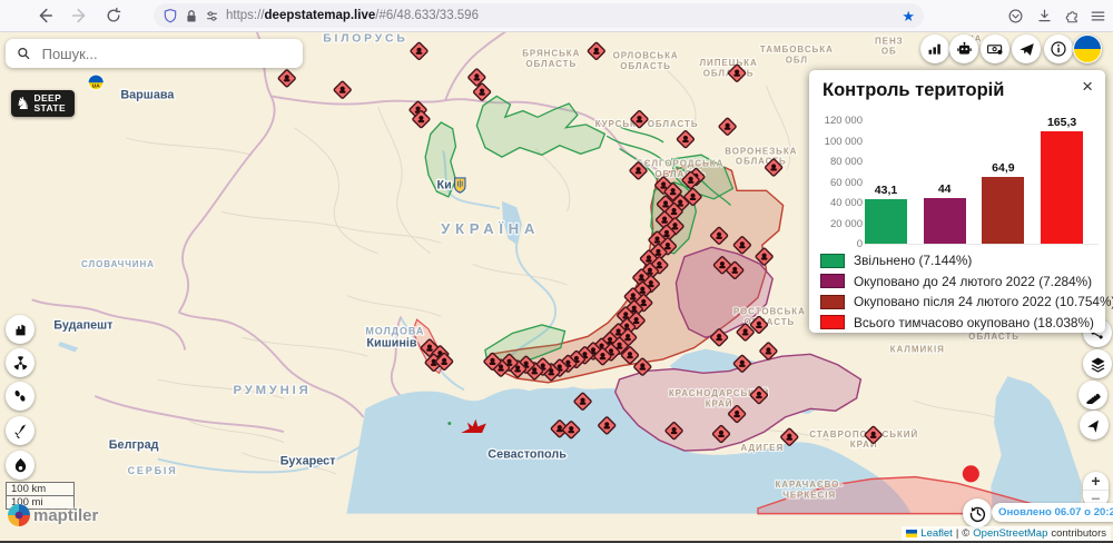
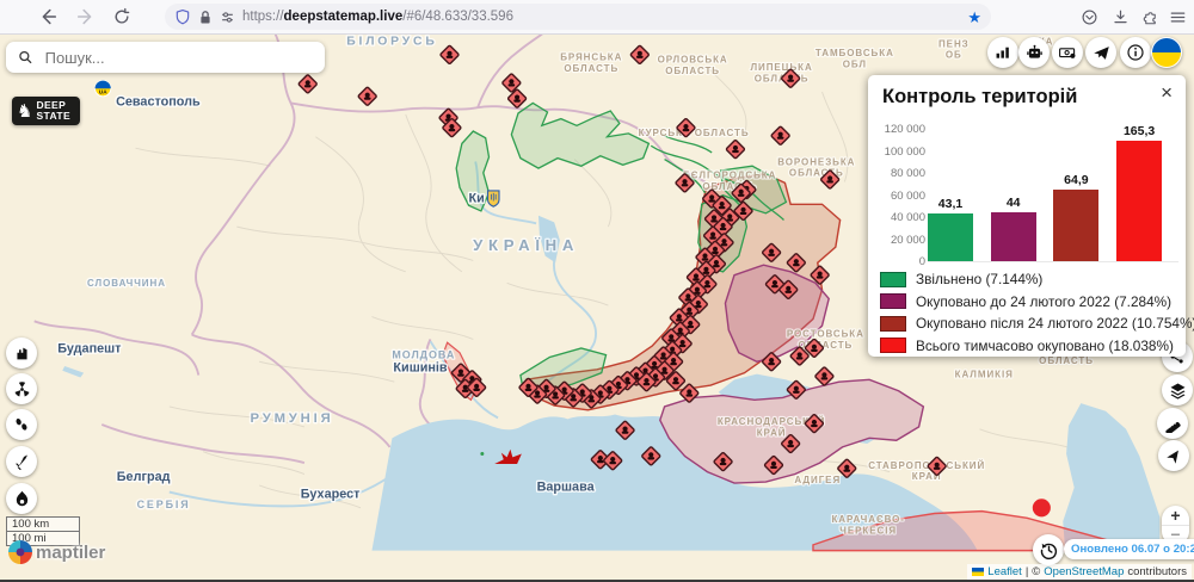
  https://deepstatemap.live/#6/48.633/33.596
  ★
  БІЛОРУСЬ
  УКРАЇНА
  МОЛДОВА
  РУМУНІЯ
  СЛОВАЧЧИНА
  СЕРБІЯ
  БРЯНСЬКА ОБЛАСТЬ
  ОРЛОВСЬКА ОБЛАСТЬ
  ЛИПЕЦЬКА ОБЛЬ
  ТАМБОВСЬКА ОБЛ
  КУРСЬК ОБЛАСТЬ
  ВОРОНЕЗЬКА ОБЛАСЬ
  ЄЛГОРОДСЬКА ОБЛА
  РОСТОВСЬКА ОАСТЬ
  КАЛМИКІЯ
  КРАСНОДАРСЬ КРАЙ
  АДИГЕЯ
  СТАВРОПОСЬКИЙ КРАЙ
  КАРАЧАЄВО- ЧЕРКЕСІЯ
  ПЕНЗ ОБ
- Варшава
+ Севастополь
  Ки
  Кишинів
  Будапешт
  Белград
  Бухарест
- Севастополь
+ Варшава
  Пошук...
  ♞
  DEEP
  STATE
  +
  −
  Контроль територій
  ×
  120 000
  100 000
  80 000
  60 000
  40 000
  20 000
  0
  43,1
  44
  64,9
  165,3
  Звільнено (7.144%)
  Окуповано до 24 лютого 2022 (7.284%)
  Окуповано після 24 лютого 2022 (10.754%
  Всього тимчасово окуповано (18.038%)
  100 km
  100 mi
  maptiler
  Оновлено 06.07 о 20:2
  Leaflet
  |
  ©
  OpenStreetMap
  contributors
